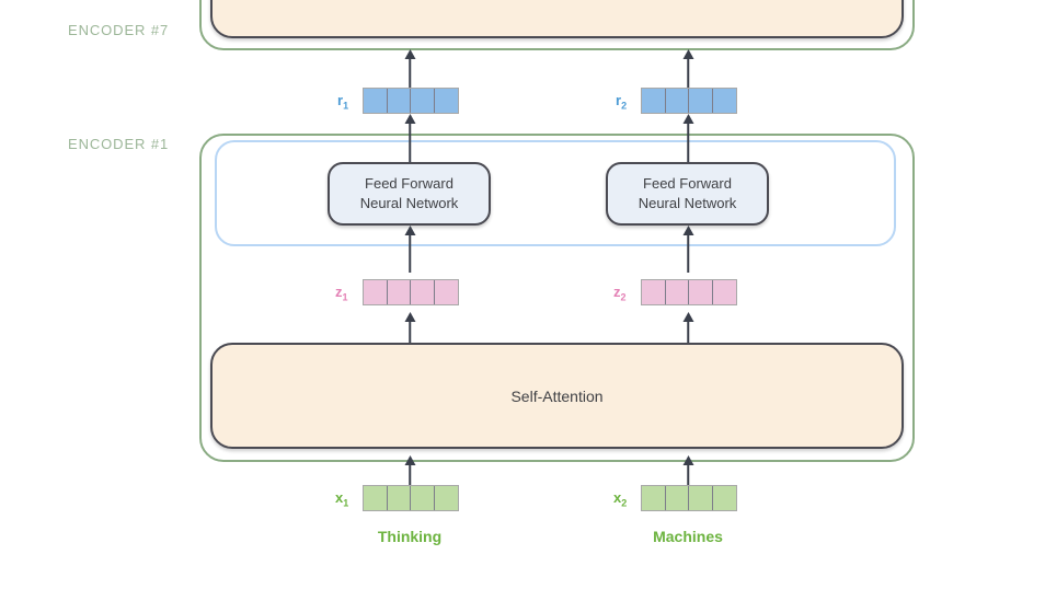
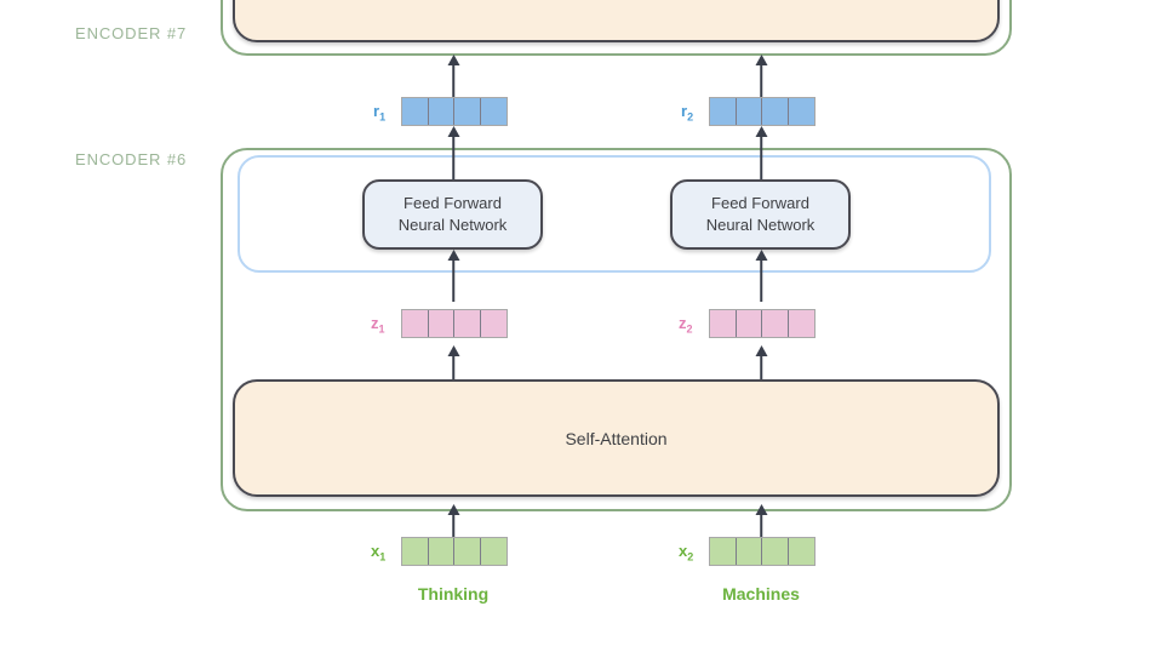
  ENCODER #7
- ENCODER #1
+ ENCODER #6
  Feed Forward
  Neural Network
  Feed Forward
  Neural Network
  Self-Attention
  r1
  r2
  z1
  z2
  x1
  x2
  Thinking
  Machines
